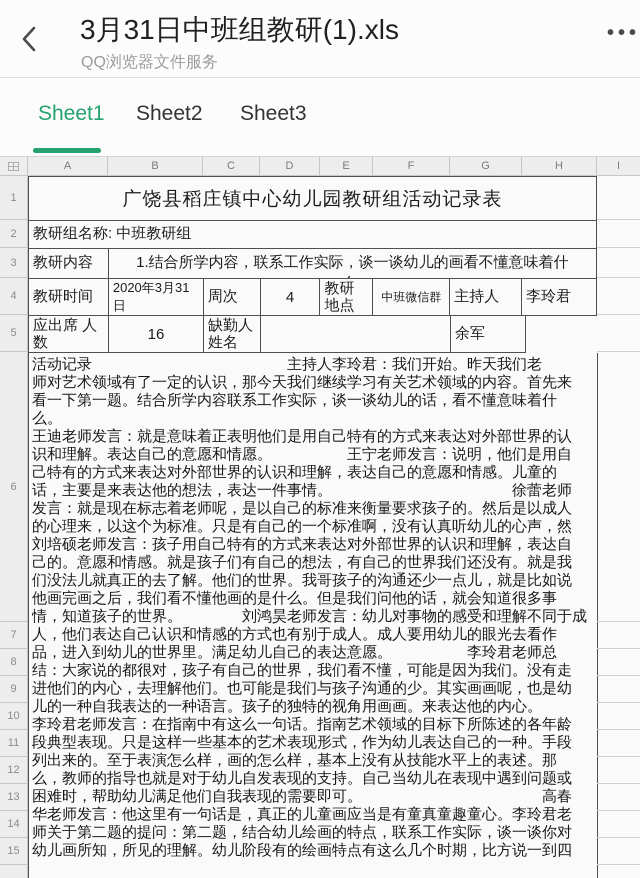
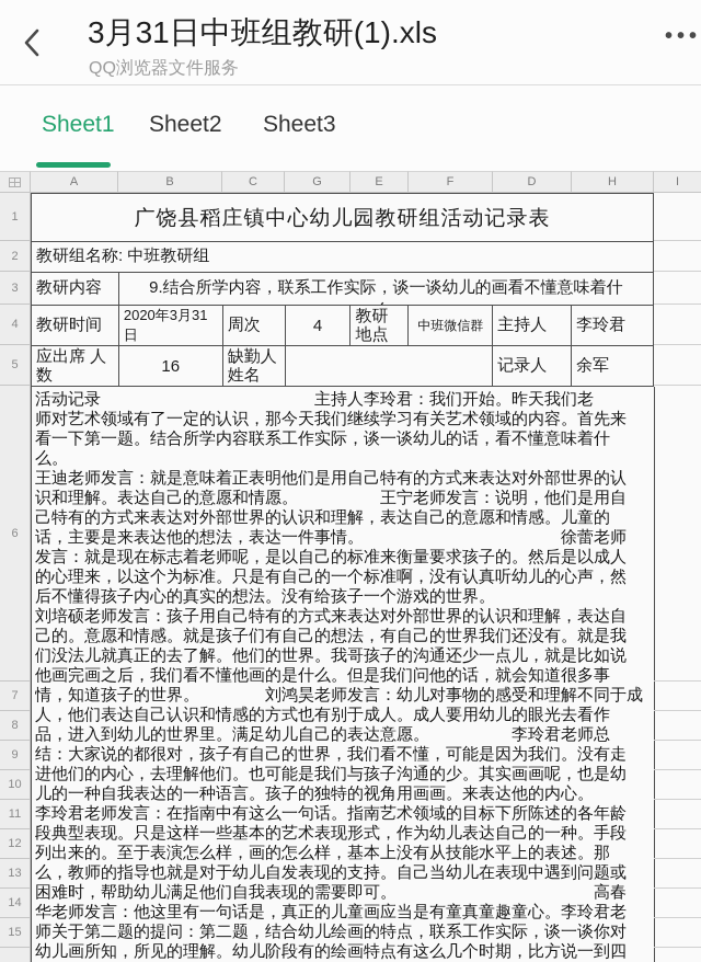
  3月31日中班组教研(1).xls
  QQ浏览器文件服务
  •••
  Sheet1
  Sheet2
  Sheet3
  A
  B
  C
- D
+ G
  E
  F
- G
+ D
  H
  I
  1
  2
  3
  4
  5
  6
  7
  8
  9
  10
  11
  12
  13
  14
  15
  广饶县稻庄镇中心幼儿园教研组活动记录表
  教研组名称: 中班教研组
  教研内容
- 1.结合所学内容，联系工作实际，谈一谈幼儿的画看不懂意味着什
+ 9.结合所学内容，联系工作实际，谈一谈幼儿的画看不懂意味着什
  教研时间
  2020年3月31日
  周次
  4
  教研地点
  中班微信群
  主持人
  李玲君
  应出席 人数
  16
  缺勤人姓名
+ 记录人
  余军
  活动记录 主持人李玲君：我们开始。昨天我们老
  师对艺术领域有了一定的认识，那今天我们继续学习有关艺术领域的内容。首先来
  看一下第一题。结合所学内容联系工作实际，谈一谈幼儿的话，看不懂意味着什
  么。
  王迪老师发言：就是意味着正表明他们是用自己特有的方式来表达对外部世界的认
  识和理解。表达自己的意愿和情愿。 王宁老师发言：说明，他们是用自
  己特有的方式来表达对外部世界的认识和理解，表达自己的意愿和情感。儿童的
  话，主要是来表达他的想法，表达一件事情。 徐蕾老师
  发言：就是现在标志着老师呢，是以自己的标准来衡量要求孩子的。然后是以成人
  的心理来，以这个为标准。只是有自己的一个标准啊，没有认真听幼儿的心声，然
+ 后不懂得孩子内心的真实的想法。没有给孩子一个游戏的世界。
  刘培硕老师发言：孩子用自己特有的方式来表达对外部世界的认识和理解，表达自
  己的。意愿和情感。就是孩子们有自己的想法，有自己的世界我们还没有。就是我
  们没法儿就真正的去了解。他们的世界。我哥孩子的沟通还少一点儿，就是比如说
  他画完画之后，我们看不懂他画的是什么。但是我们问他的话，就会知道很多事
  情，知道孩子的世界。 刘鸿昊老师发言：幼儿对事物的感受和理解不同于成
  人，他们表达自己认识和情感的方式也有别于成人。成人要用幼儿的眼光去看作
  品，进入到幼儿的世界里。满足幼儿自己的表达意愿。 李玲君老师总
  结：大家说的都很对，孩子有自己的世界，我们看不懂，可能是因为我们。没有走
  进他们的内心，去理解他们。也可能是我们与孩子沟通的少。其实画画呢，也是幼
  儿的一种自我表达的一种语言。孩子的独特的视角用画画。来表达他的内心。
  李玲君老师发言：在指南中有这么一句话。指南艺术领域的目标下所陈述的各年龄
  段典型表现。只是这样一些基本的艺术表现形式，作为幼儿表达自己的一种。手段
  列出来的。至于表演怎么样，画的怎么样，基本上没有从技能水平上的表述。那
  么，教师的指导也就是对于幼儿自发表现的支持。自己当幼儿在表现中遇到问题或
  困难时，帮助幼儿满足他们自我表现的需要即可。 高春
  华老师发言：他这里有一句话是，真正的儿童画应当是有童真童趣童心。李玲君老
  师关于第二题的提问：第二题，结合幼儿绘画的特点，联系工作实际，谈一谈你对
  幼儿画所知，所见的理解。幼儿阶段有的绘画特点有这么几个时期，比方说一到四
